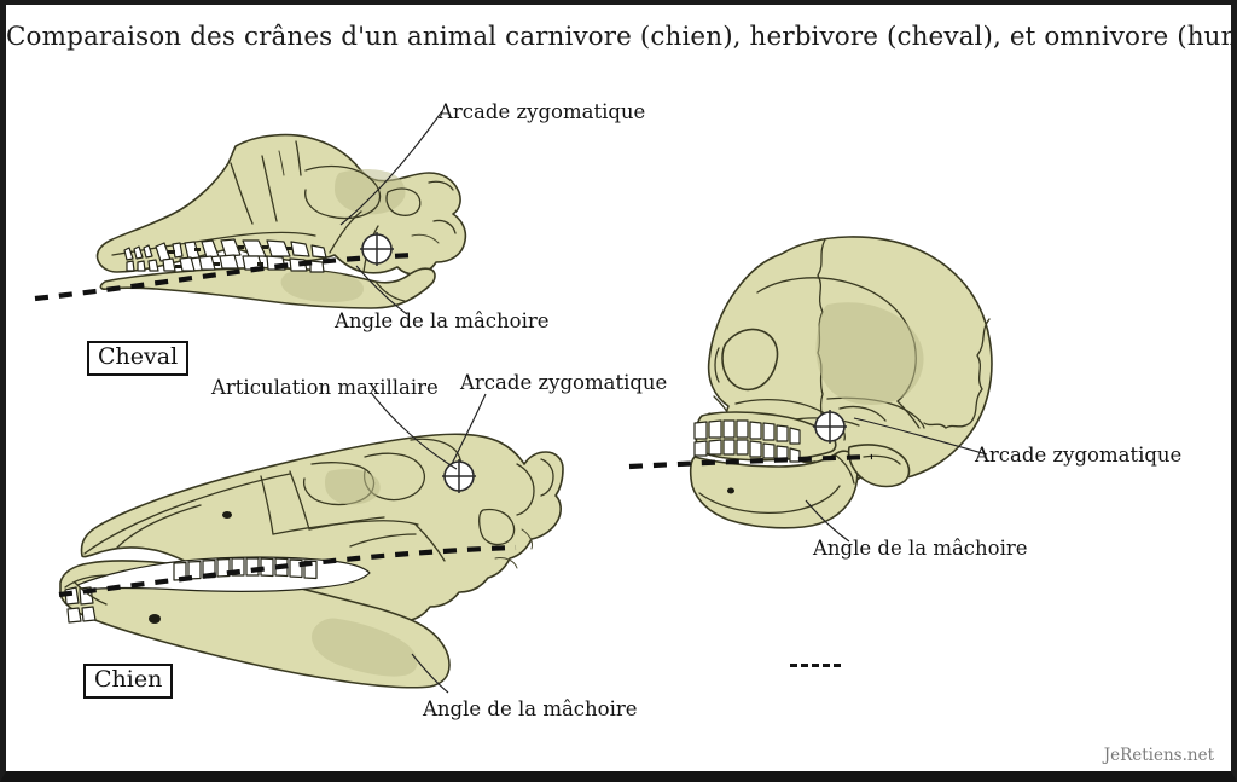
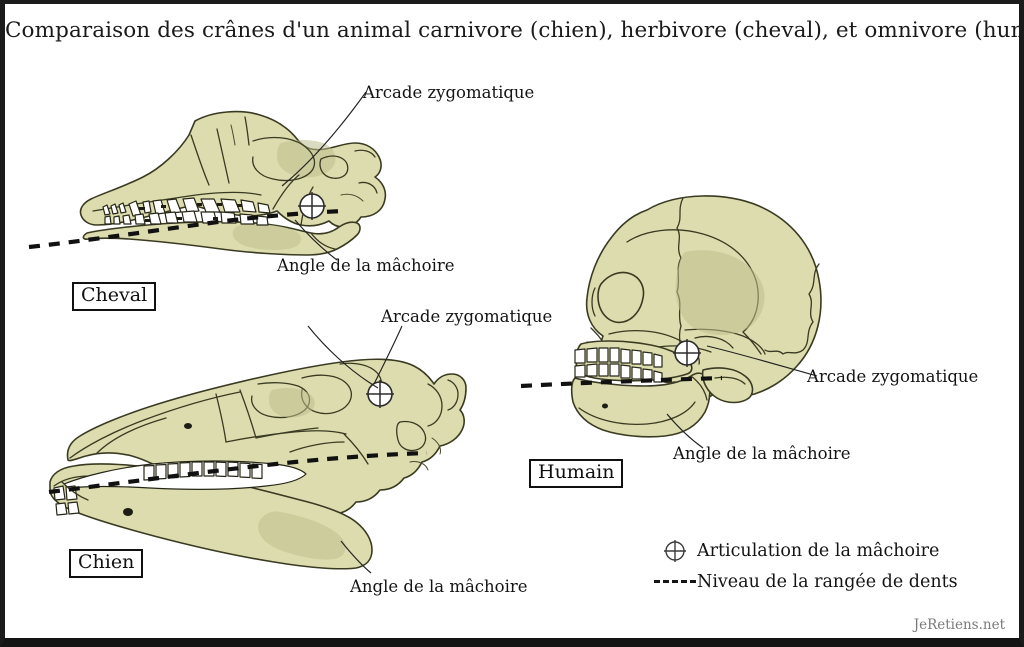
  Comparaison des crânes d'un animal carnivore (chien), herbivore (cheval), et omnivore (hu
  Arcade zygomatique
  Angle de la mâchoire
  Cheval
- Articulation maxillaire
  Arcade zygomatique
  Angle de la mâchoire
  Chien
  Arcade zygomatique
  Angle de la mâchoire
+ Humain
+ Articulation de la mâchoire
+ Niveau de la rangée de dents
  JeRetiens.net
